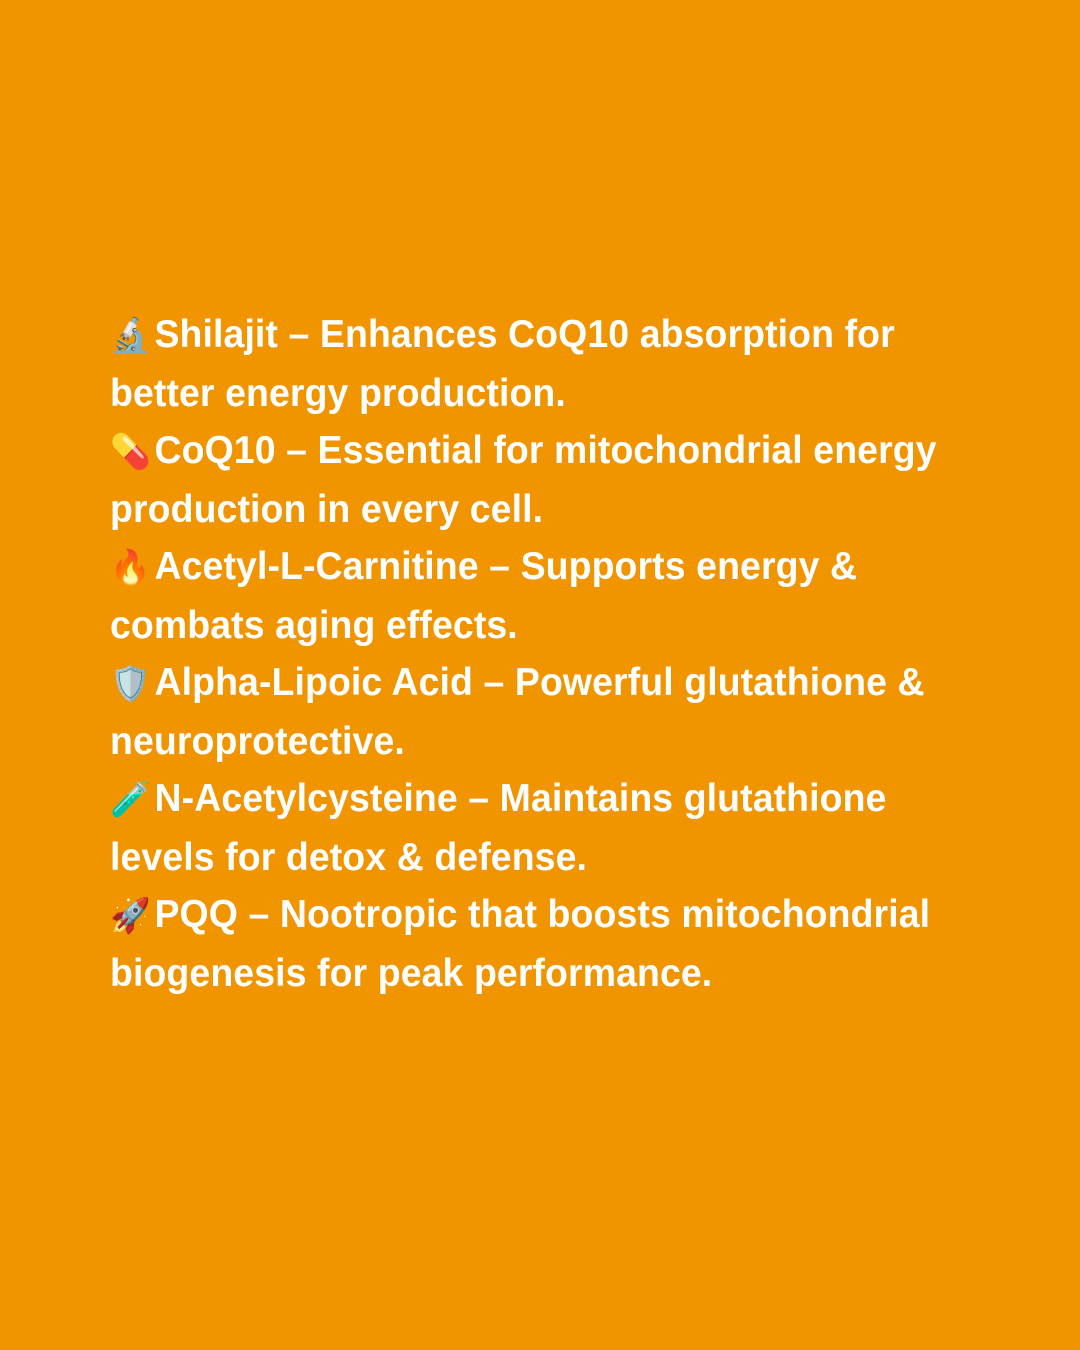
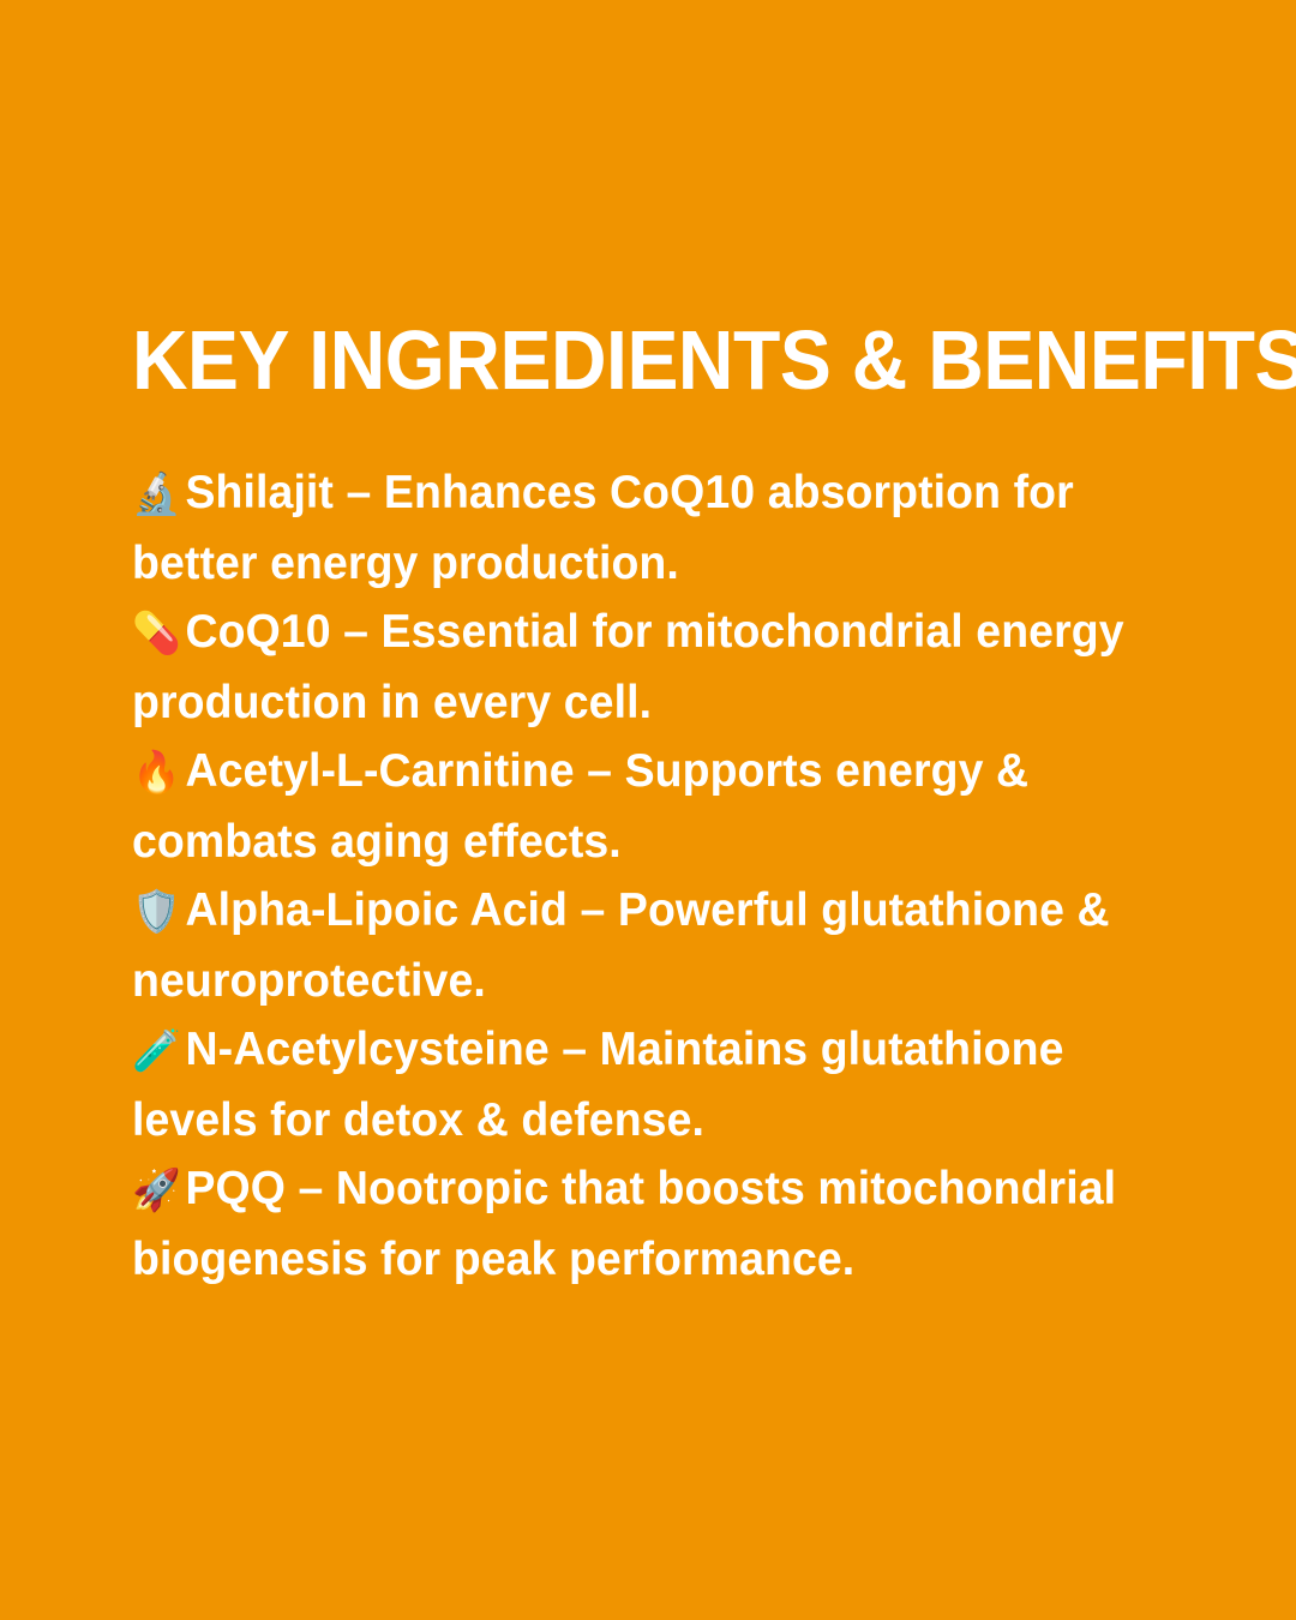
+ KEY INGREDIENTS & BENEFITS
  🔬Shilajit – Enhances CoQ10 absorption for better energy production. 💊CoQ10 – Essential for mitochondrial energy production in every cell. 🔥Acetyl-L-Carnitine – Supports energy & combats aging effects. 🛡️Alpha-Lipoic Acid – Powerful glutathione & neuroprotective. 🧪N-Acetylcysteine – Maintains glutathione levels for detox & defense. 🚀PQQ – Nootropic that boosts mitochondrial biogenesis for peak performance.
